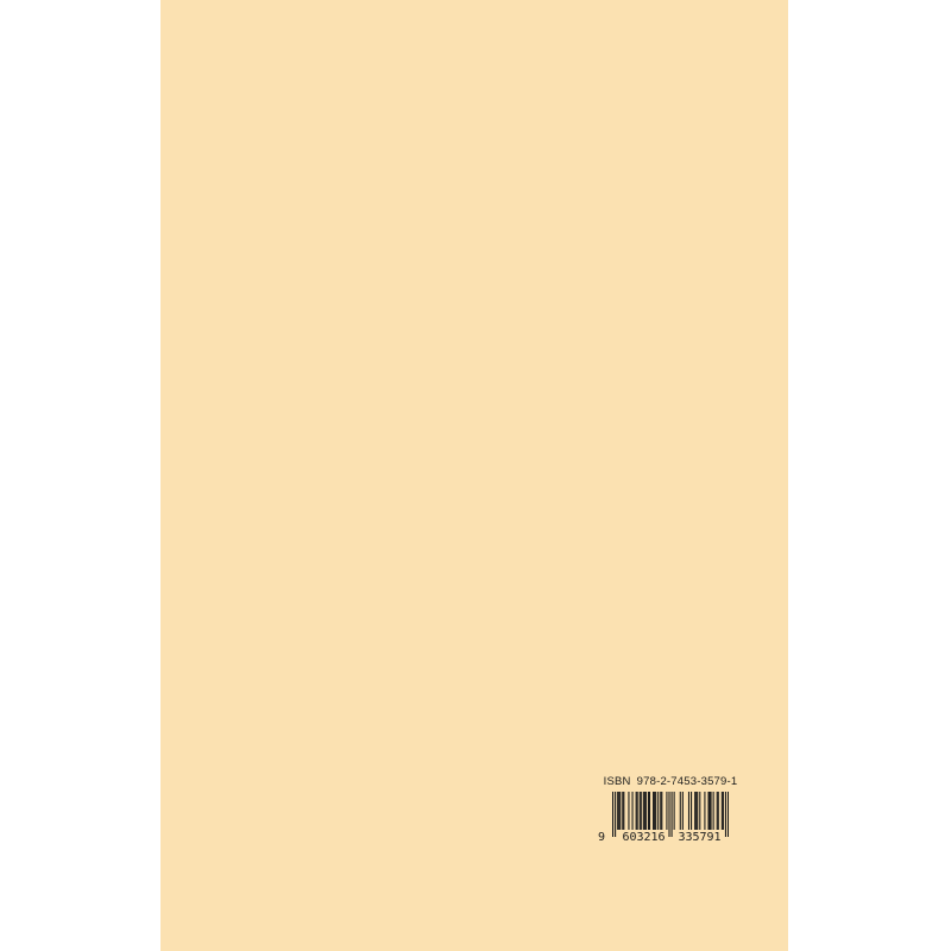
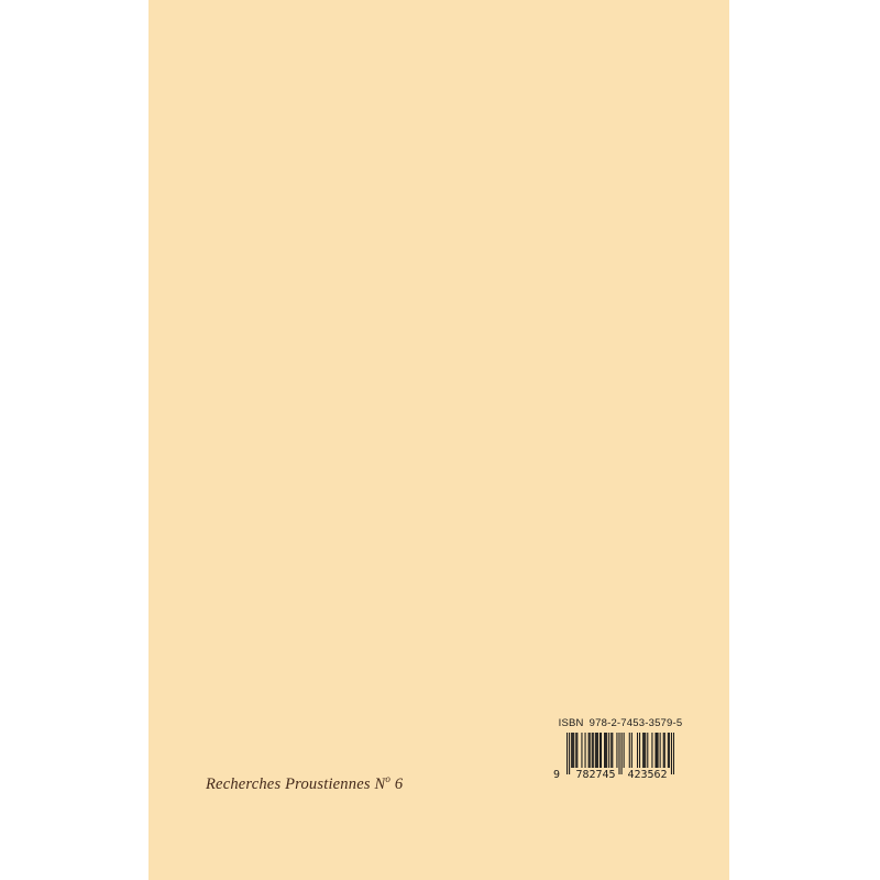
+ Recherches Proustiennes No 6
  ISBN
- 978-2-7453-3579-1
+ 978-2-7453-3579-5
  9
- 603216
+ 782745
- 335791
+ 423562
